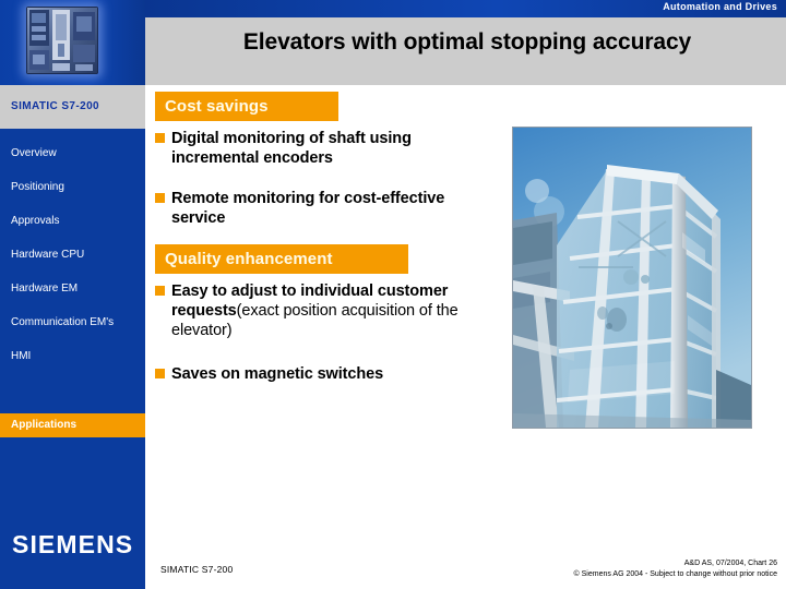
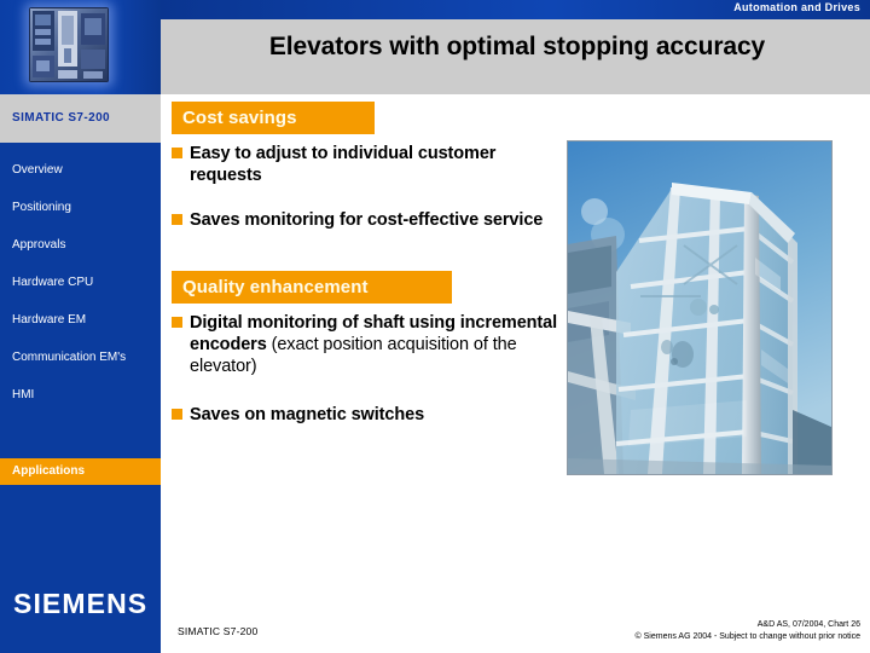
  Automation and Drives
  Elevators with optimal stopping accuracy
  SIMATIC S7-200
  Overview
  Positioning
  Approvals
  Hardware CPU
  Hardware EM
  Communication EM's
  HMI
  Applications
  SIEMENS
  Cost savings
- Digital monitoring of shaft using incremental encoders
+ Easy to adjust to individual customer requests
- Remote monitoring for cost-effective service
+ Saves monitoring for cost-effective service
  Quality enhancement
- Easy to adjust to individual customer requests(exact position acquisition of the elevator)
+ Digital monitoring of shaft using incremental encoders (exact position acquisition of the elevator)
  Saves on magnetic switches
  SIMATIC S7-200
